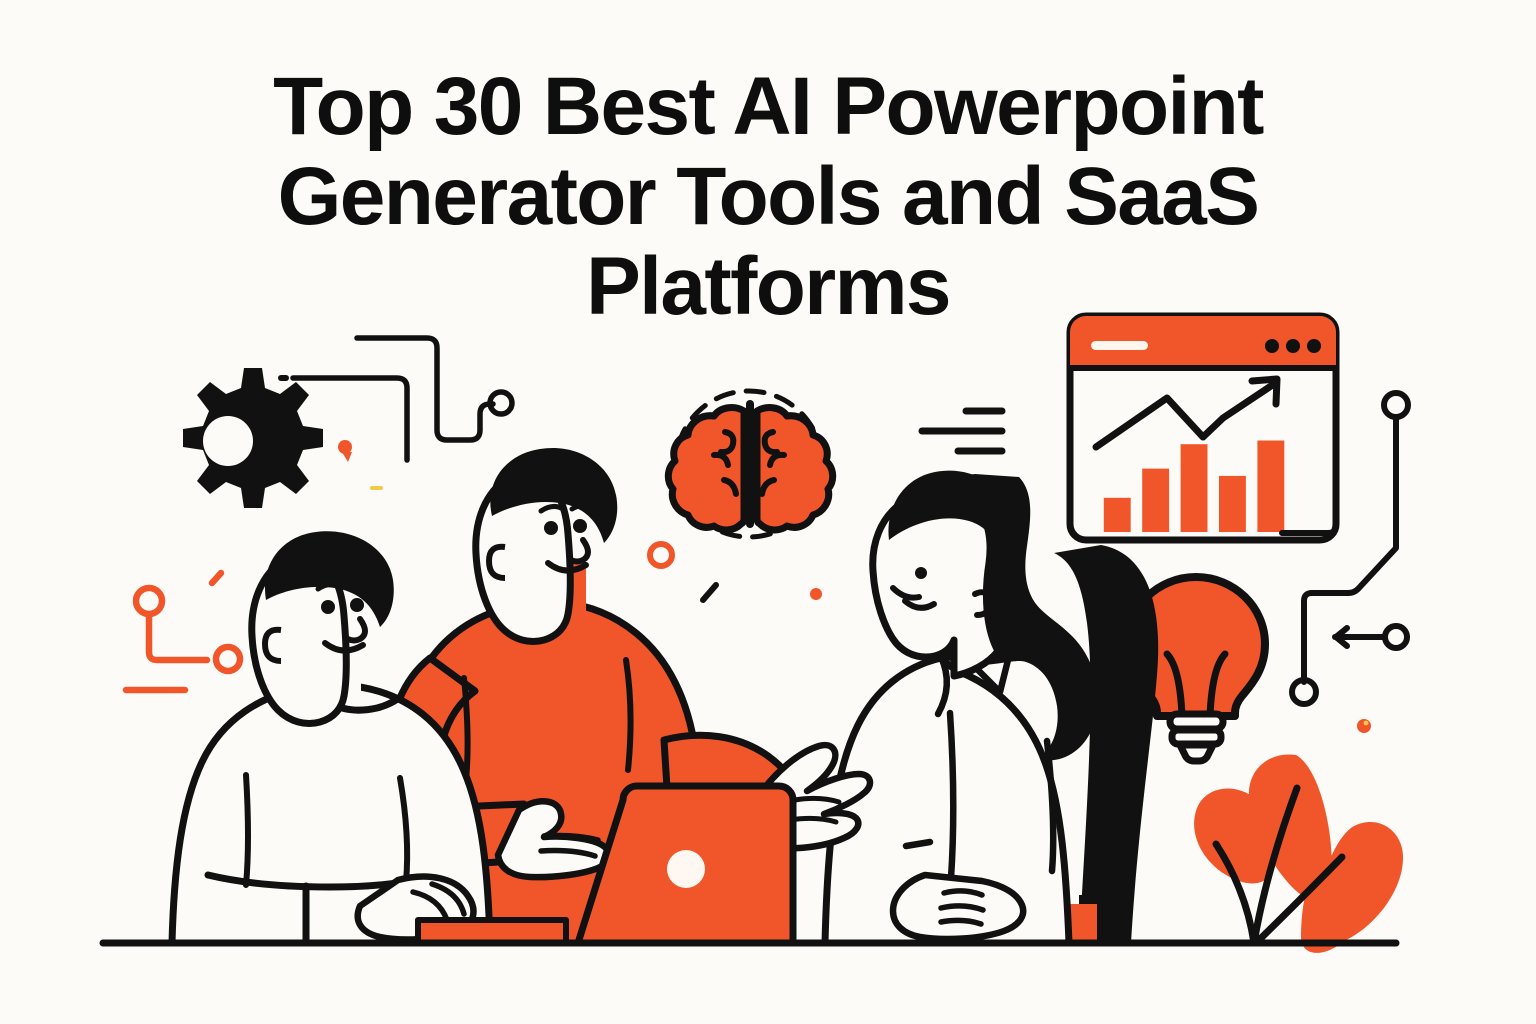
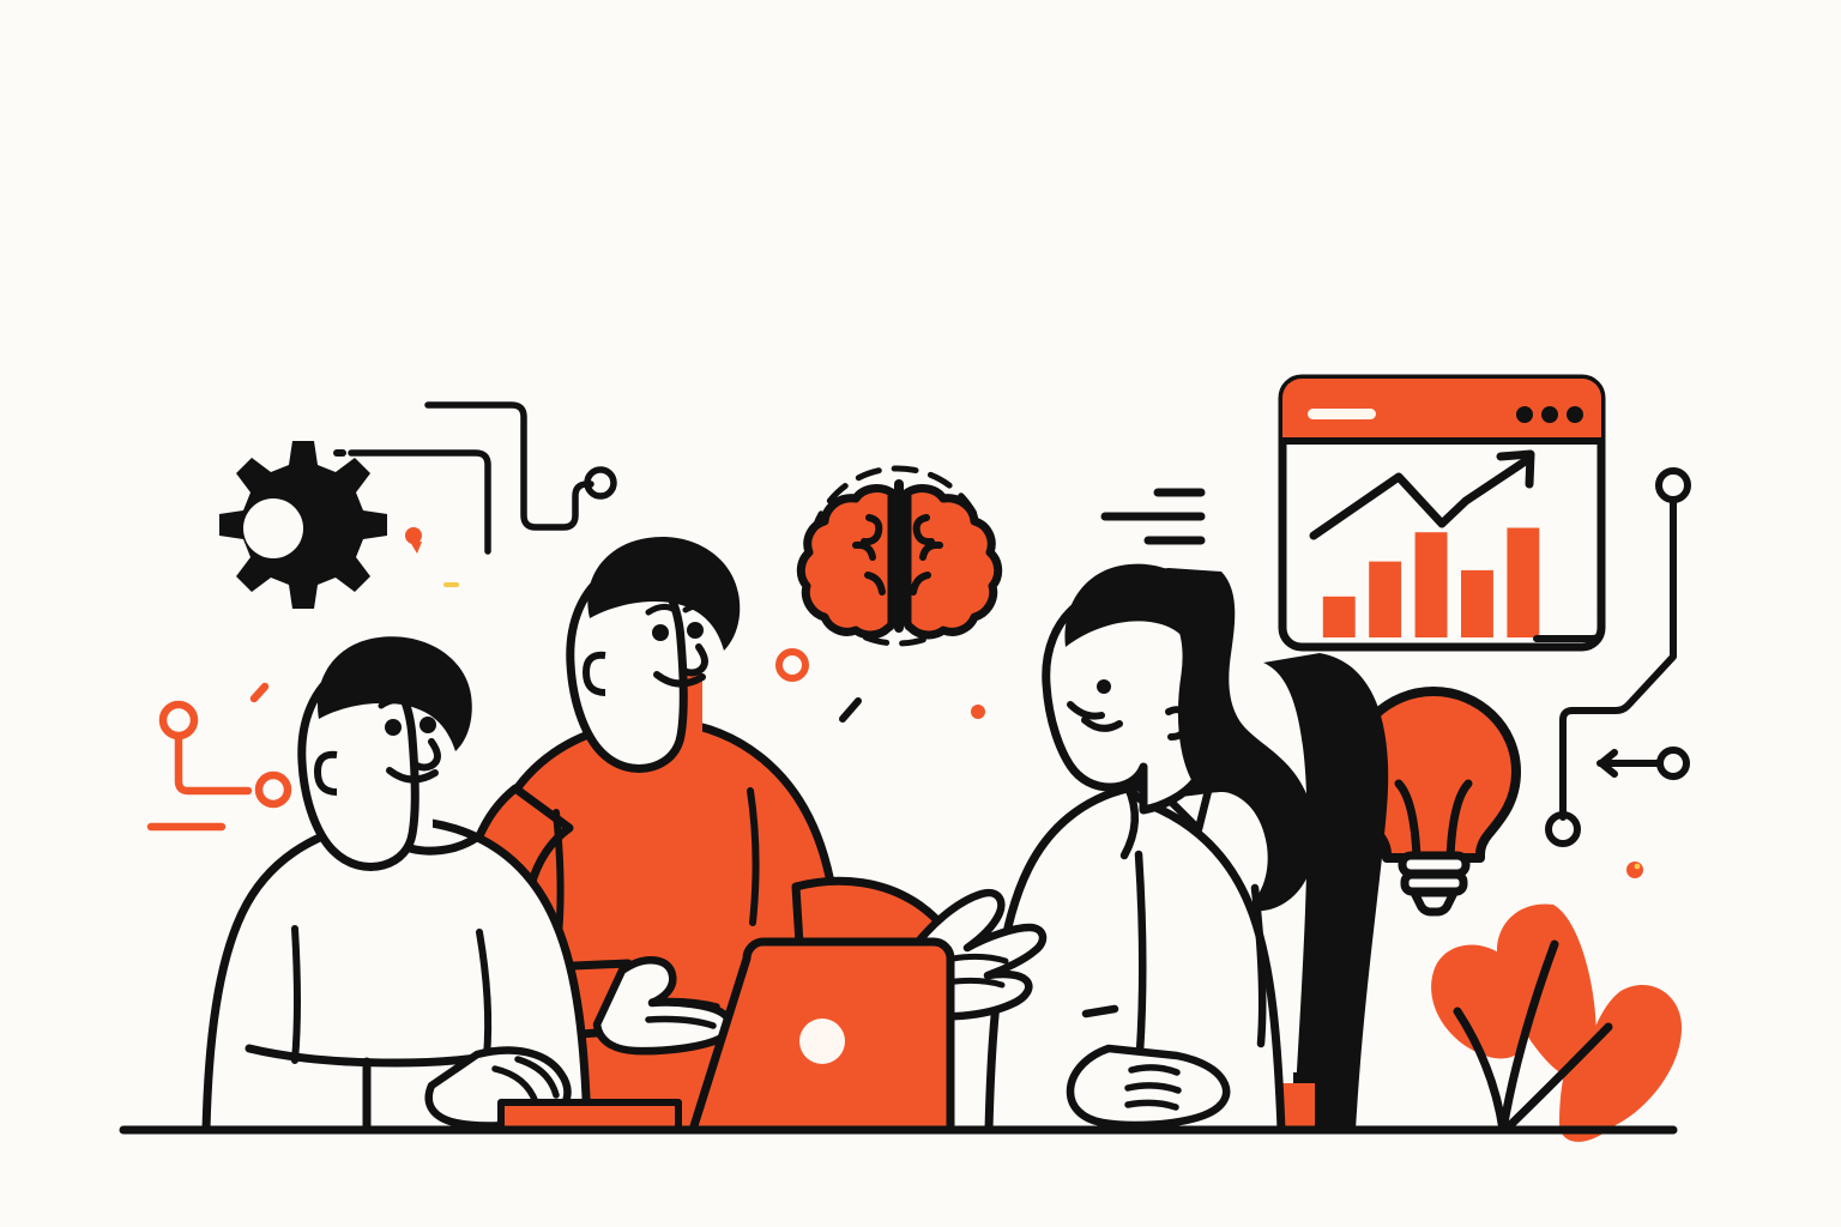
- Top 30 Best AI Powerpoint Generator Tools and SaaS Platforms
